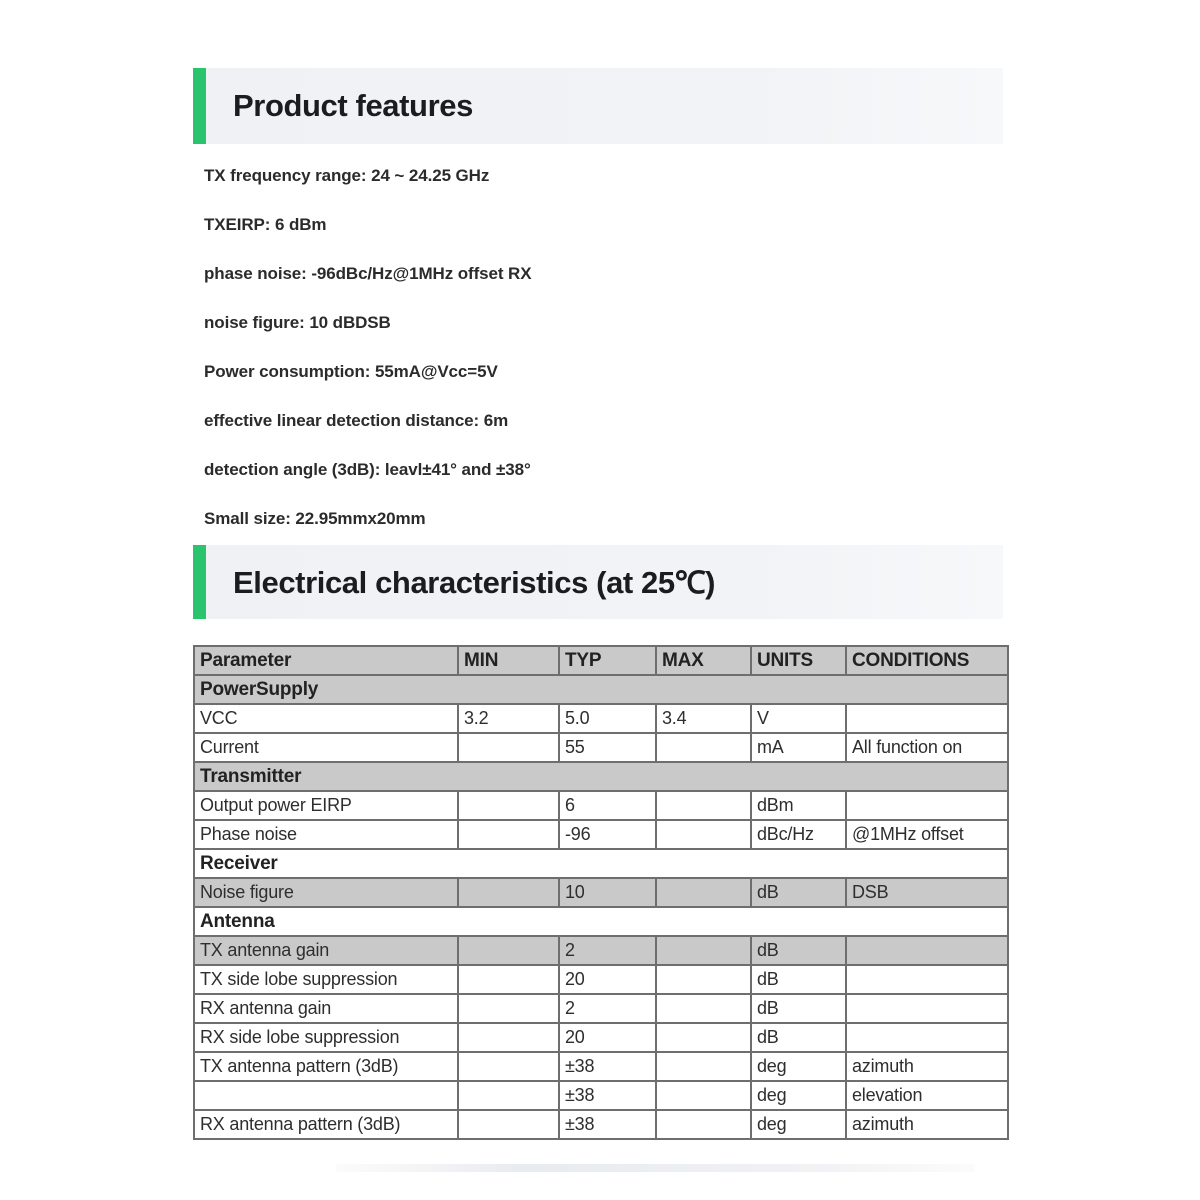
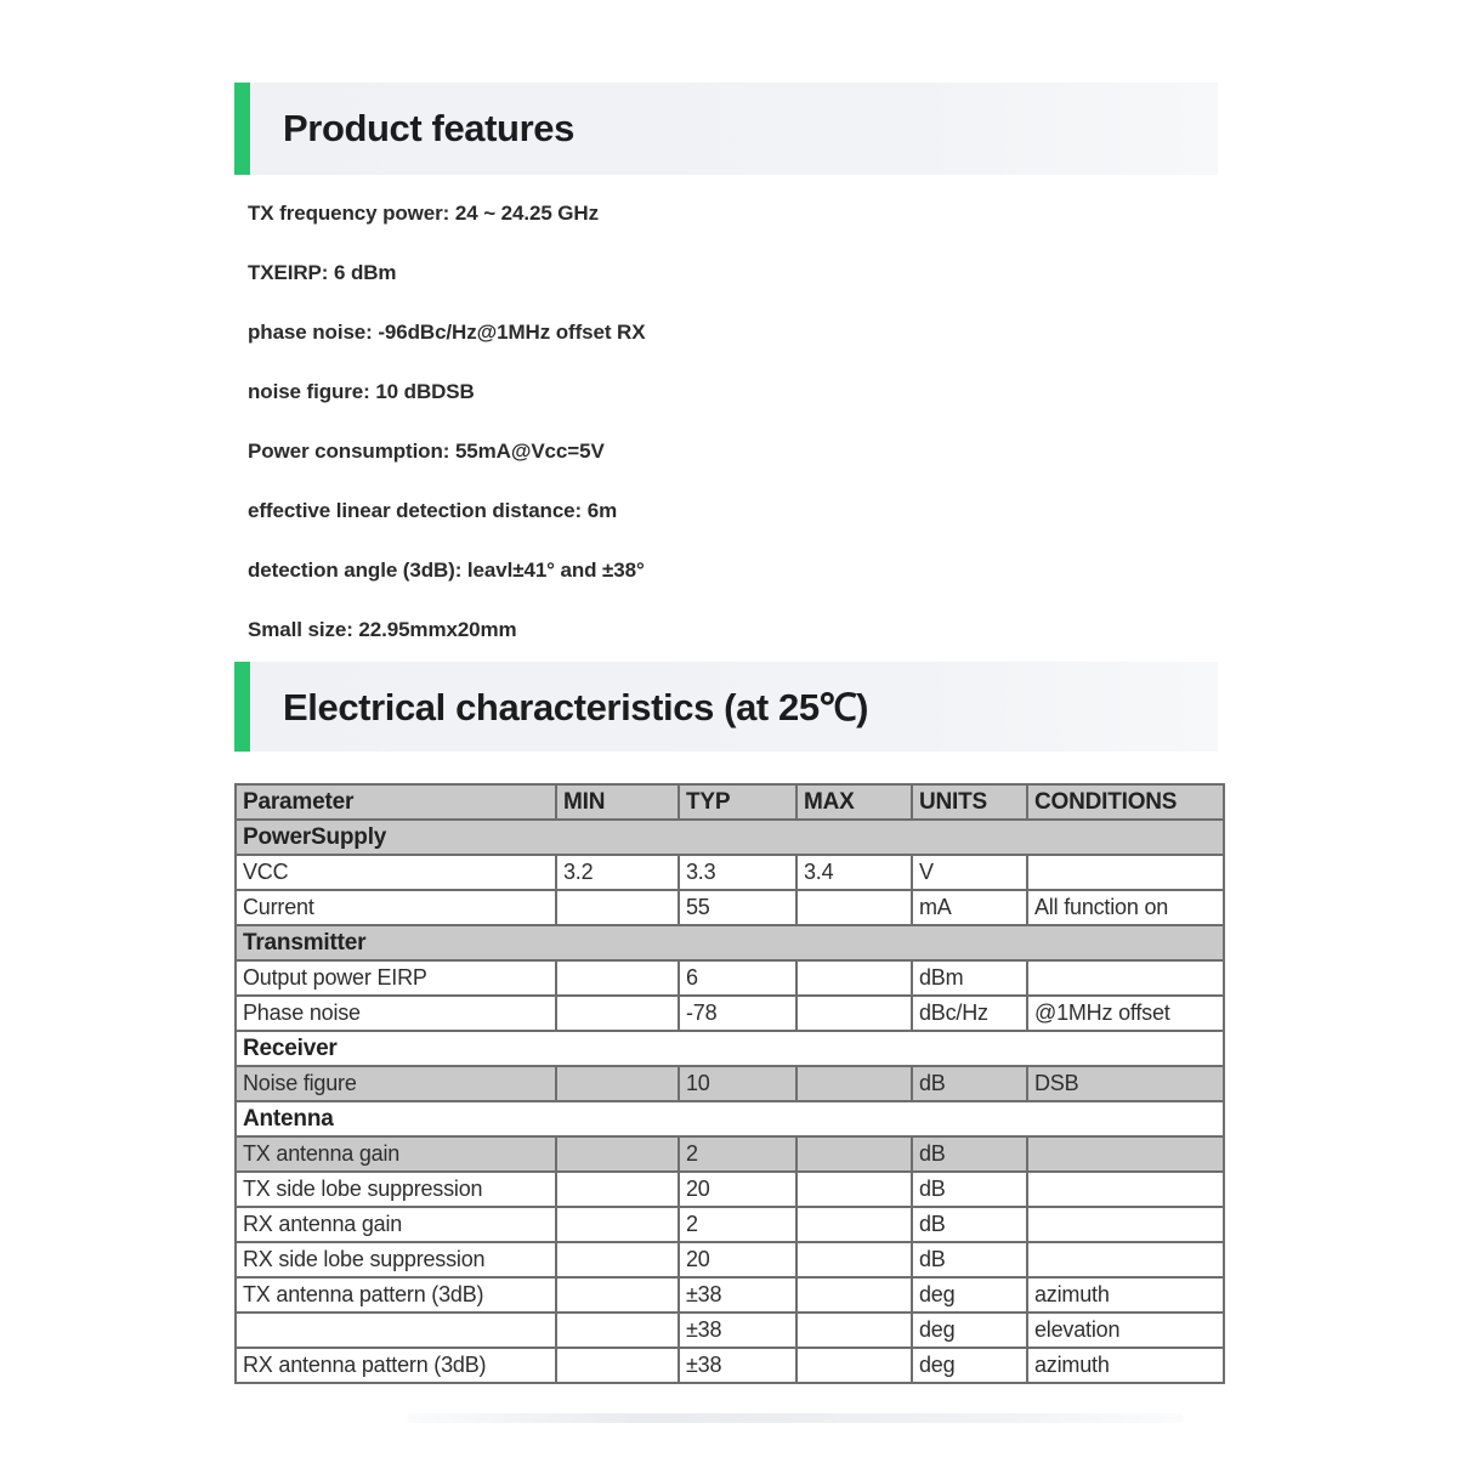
  Product features
- TX frequency range: 24 ~ 24.25 GHz
+ TX frequency power: 24 ~ 24.25 GHz
  TXEIRP: 6 dBm
  phase noise: -96dBc/Hz@1MHz offset RX
  noise figure: 10 dBDSB
  Power consumption: 55mA@Vcc=5V
  effective linear detection distance: 6m
  detection angle (3dB): leavl±41° and ±38°
  Small size: 22.95mmx20mm
  Electrical characteristics (at 25℃)
  Parameter	MIN	TYP	MAX	UNITS	CONDITIONS
  PowerSupply
- VCC	3.2	5.0	3.4	V
+ VCC	3.2	3.3	3.4	V
  Current		55		mA	All function on
  Transmitter
  Output power EIRP		6		dBm
- Phase noise		-96		dBc/Hz	@1MHz offset
+ Phase noise		-78		dBc/Hz	@1MHz offset
  Receiver
  Noise figure		10		dB	DSB
  Antenna
  TX antenna gain		2		dB
  TX side lobe suppression		20		dB
  RX antenna gain		2		dB
  RX side lobe suppression		20		dB
  TX antenna pattern (3dB)		±38		deg	azimuth
  		±38		deg	elevation
  RX antenna pattern (3dB)		±38		deg	azimuth
